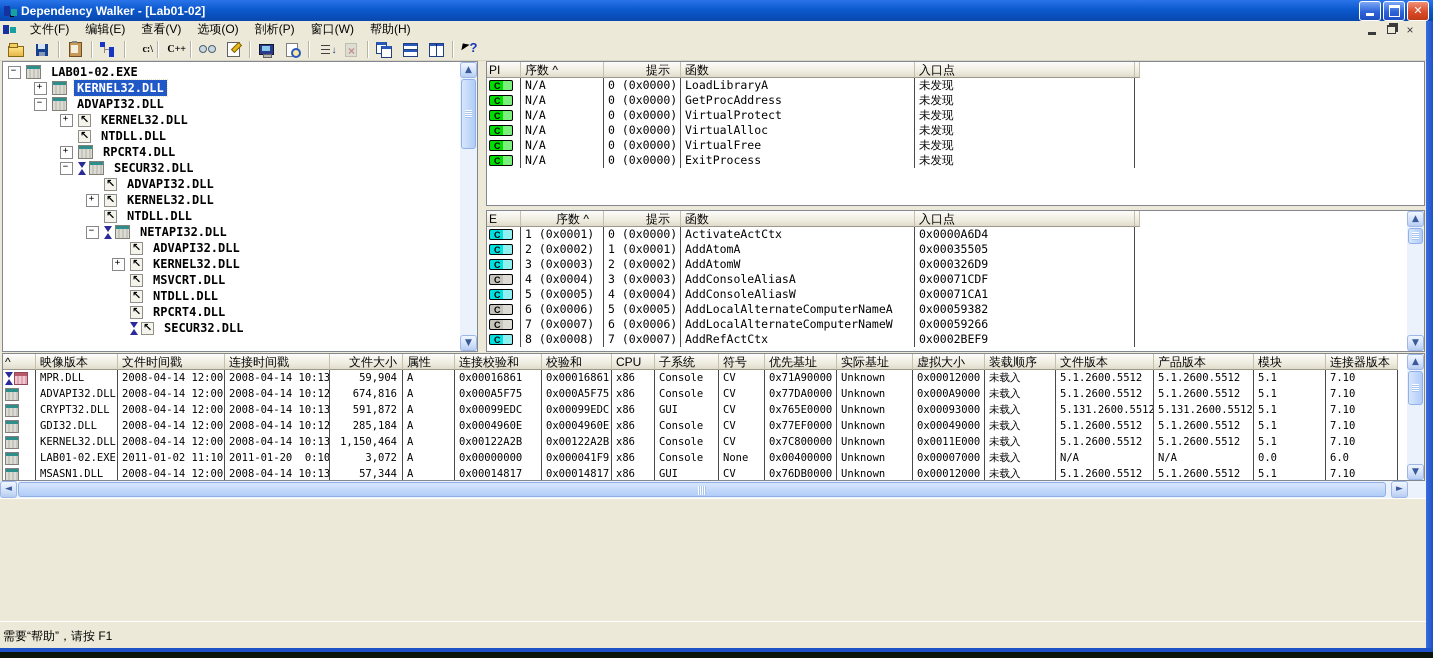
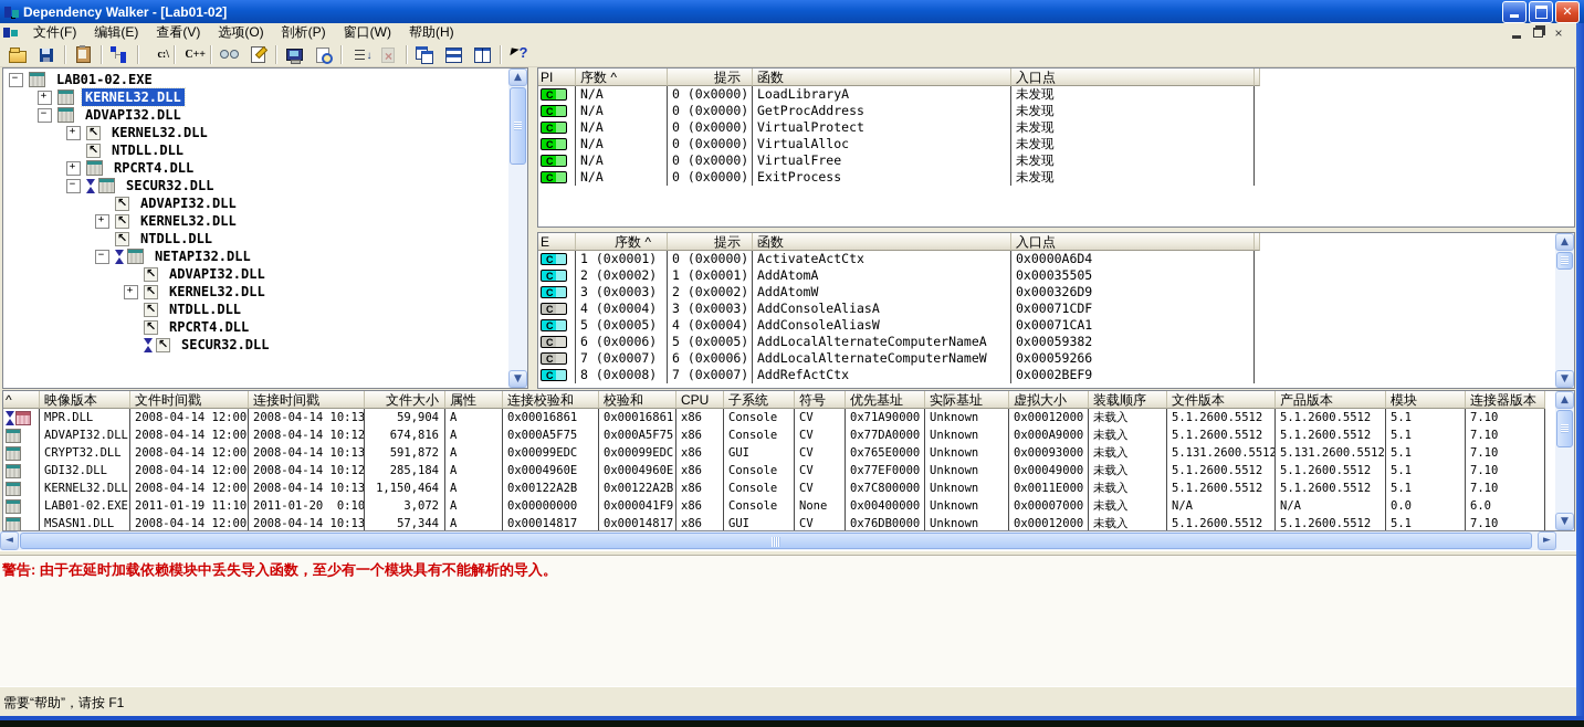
  Dependency Walker - [Lab01-02]
  ✕
  文件(F)
  编辑(E)
  查看(V)
  选项(O)
  剖析(P)
  窗口(W)
  帮助(H)
  ×
  c:\
  C++
  LAB01-02.EXE
  KERNEL32.DLL
  ADVAPI32.DLL
  KERNEL32.DLL
  NTDLL.DLL
  RPCRT4.DLL
  SECUR32.DLL
  ADVAPI32.DLL
  KERNEL32.DLL
  NTDLL.DLL
  NETAPI32.DLL
  ADVAPI32.DLL
  KERNEL32.DLL
- MSVCRT.DLL
  NTDLL.DLL
  RPCRT4.DLL
  SECUR32.DLL
  ▲
  ▼
  PI
  序数 ^
  提示
  函数
  入口点
  C
  N/A
  0 (0x0000)
  LoadLibraryA
  未发现
  C
  N/A
  0 (0x0000)
  GetProcAddress
  未发现
  C
  N/A
  0 (0x0000)
  VirtualProtect
  未发现
  C
  N/A
  0 (0x0000)
  VirtualAlloc
  未发现
  C
  N/A
  0 (0x0000)
  VirtualFree
  未发现
  C
  N/A
  0 (0x0000)
  ExitProcess
  未发现
  E
  序数 ^
  提示
  函数
  入口点
  C
  1 (0x0001)
  0 (0x0000)
  ActivateActCtx
  0x0000A6D4
  C
  2 (0x0002)
  1 (0x0001)
  AddAtomA
  0x00035505
  C
  3 (0x0003)
  2 (0x0002)
  AddAtomW
  0x000326D9
  C
  4 (0x0004)
  3 (0x0003)
  AddConsoleAliasA
  0x00071CDF
  C
  5 (0x0005)
  4 (0x0004)
  AddConsoleAliasW
  0x00071CA1
  C
  6 (0x0006)
  5 (0x0005)
  AddLocalAlternateComputerNameA
  0x00059382
  C
  7 (0x0007)
  6 (0x0006)
  AddLocalAlternateComputerNameW
  0x00059266
  C
  8 (0x0008)
  7 (0x0007)
  AddRefActCtx
  0x0002BEF9
  ▲
  ▼
  ^
  映像版本
  文件时间戳
  连接时间戳
  文件大小
  属性
  连接校验和
  校验和
  CPU
  子系统
  符号
  优先基址
  实际基址
  虚拟大小
  装载顺序
  文件版本
  产品版本
  模块
  连接器版本
  MPR.DLL
  2008-04-14 12:00
  2008-04-14 10:13
  59,904
  A
  0x00016861
  0x00016861
  x86
  Console
  CV
  0x71A90000
  Unknown
  0x00012000
  未载入
  5.1.2600.5512
  5.1.2600.5512
  5.1
  7.10
  ADVAPI32.DLL
  2008-04-14 12:00
  2008-04-14 10:12
  674,816
  A
  0x000A5F75
  0x000A5F75
  x86
  Console
  CV
  0x77DA0000
  Unknown
  0x000A9000
  未载入
  5.1.2600.5512
  5.1.2600.5512
  5.1
  7.10
  CRYPT32.DLL
  2008-04-14 12:00
  2008-04-14 10:13
  591,872
  A
  0x00099EDC
  0x00099EDC
  x86
  GUI
  CV
  0x765E0000
  Unknown
  0x00093000
  未载入
  5.131.2600.5512
  5.131.2600.5512
  5.1
  7.10
  GDI32.DLL
  2008-04-14 12:00
  2008-04-14 10:12
  285,184
  A
  0x0004960E
  0x0004960E
  x86
  Console
  CV
  0x77EF0000
  Unknown
  0x00049000
  未载入
  5.1.2600.5512
  5.1.2600.5512
  5.1
  7.10
  KERNEL32.DLL
  2008-04-14 12:00
  2008-04-14 10:13
  1,150,464
  A
  0x00122A2B
  0x00122A2B
  x86
  Console
  CV
  0x7C800000
  Unknown
  0x0011E000
  未载入
  5.1.2600.5512
  5.1.2600.5512
  5.1
  7.10
  LAB01-02.EXE
- 2011-01-02 11:10
+ 2011-01-19 11:10
  2011-01-20 0:10
  3,072
  A
  0x00000000
  0x000041F9
  x86
  Console
  None
  0x00400000
  Unknown
  0x00007000
  未载入
  N/A
  N/A
  0.0
  6.0
  MSASN1.DLL
  2008-04-14 12:00
  2008-04-14 10:13
  57,344
  A
  0x00014817
  0x00014817
  x86
  GUI
  CV
  0x76DB0000
  Unknown
  0x00012000
  未载入
  5.1.2600.5512
  5.1.2600.5512
  5.1
  7.10
  ▲
  ▼
  ◄
  ►
+ 警告: 由于在延时加载依赖模块中丢失导入函数，至少有一个模块具有不能解析的导入。
  需要“帮助”，请按 F1
